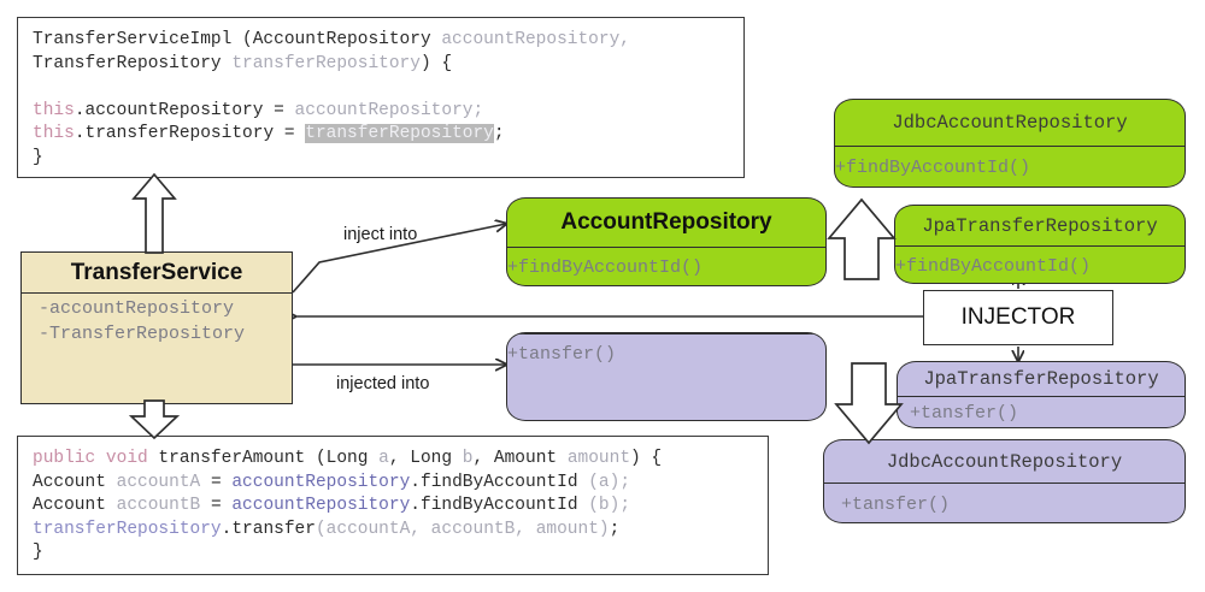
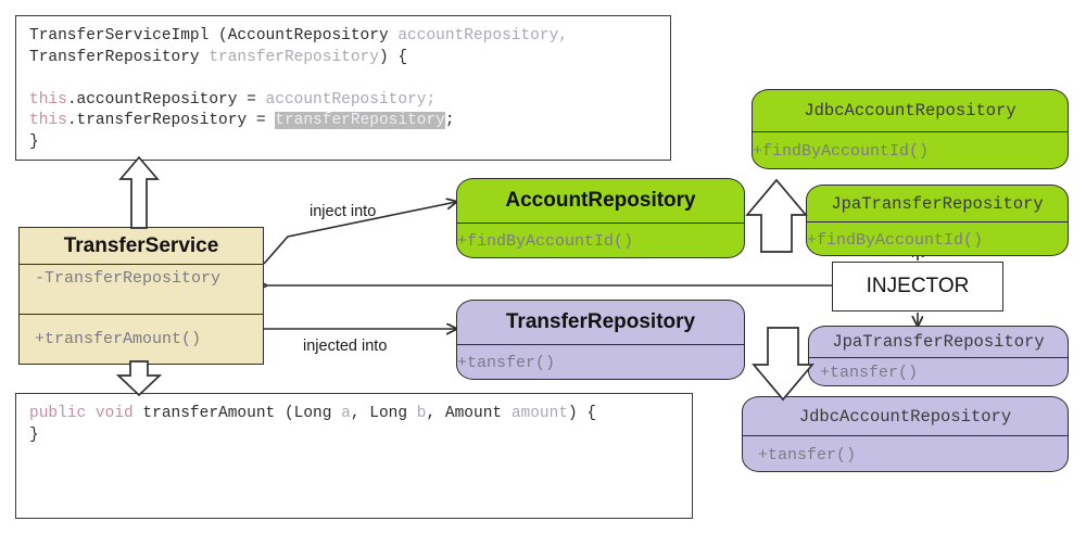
  TransferServiceImpl (AccountRepository accountRepository,
  TransferRepository transferRepository) {
  this.accountRepository = accountRepository;
  this.transferRepository = transferRepository;
  }
  public void transferAmount (Long a, Long b, Amount amount) {
- Account accountA = accountRepository.findByAccountId (a);
- Account accountB = accountRepository.findByAccountId (b);
- transferRepository.transfer(accountA, accountB, amount);
  }
  TransferService
- -accountRepository
  -TransferRepository
+ +transferAmount()
  AccountRepository
  +findByAccountId()
+ TransferRepository
  +tansfer()
  JdbcAccountRepository
  +findByAccountId()
  JpaTransferRepository
  +findByAccountId()
  JpaTransferRepository
  +tansfer()
  JdbcAccountRepository
  +tansfer()
  INJECTOR
  inject into
  injected into
